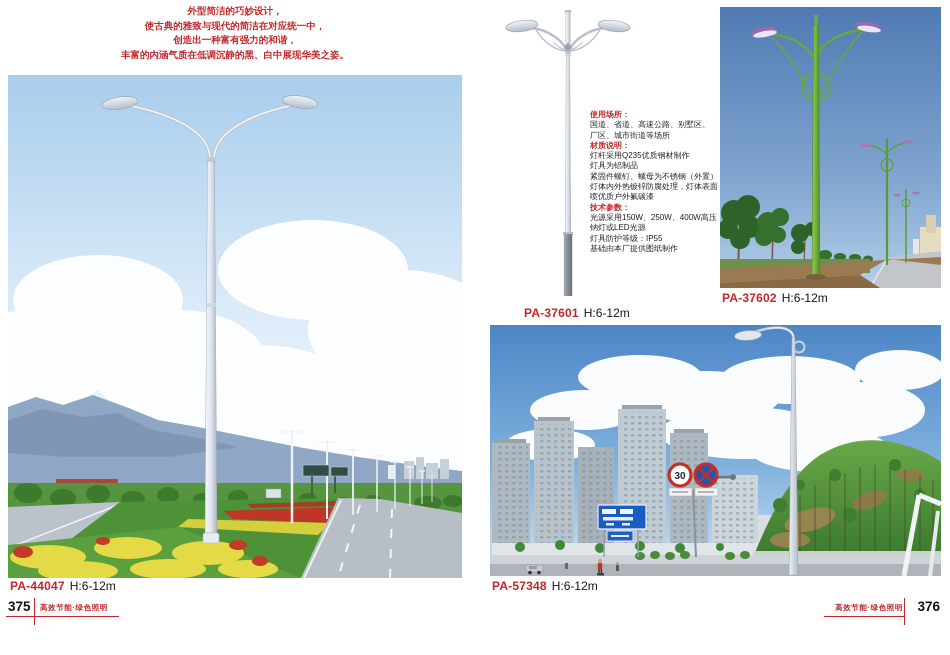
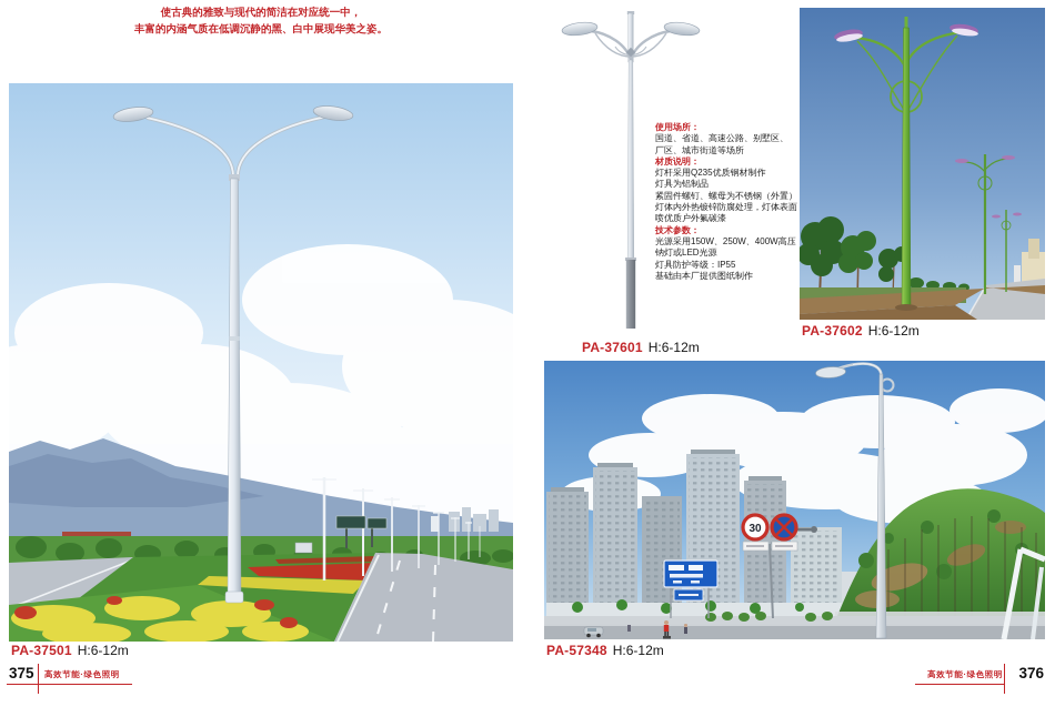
- 外型简洁的巧妙设计，
  使古典的雅致与现代的简洁在对应统一中，
- 创造出一种富有强力的和谐，
  丰富的内涵气质在低调沉静的黑、白中展现华美之姿。
- PA-44047 H:6-12m
+ PA-37501 H:6-12m
  PA-37601 H:6-12m
  使用场所：
  国道、省道、高速公路、别墅区、
  厂区、城市街道等场所
  材质说明：
  灯杆采用Q235优质钢材制作
  灯具为铝制品
  紧固件螺钉、螺母为不锈钢（外置）
  灯体内外热镀锌防腐处理，灯体表面
  喷优质户外氟碳漆
  技术参数：
  光源采用150W、250W、400W高压
  钠灯或LED光源
  灯具防护等级：IP55
  基础由本厂提供图纸制作
  PA-37602 H:6-12m
  30
  PA-57348 H:6-12m
  375
  高效节能·绿色照明
  高效节能·绿色照明
  376
